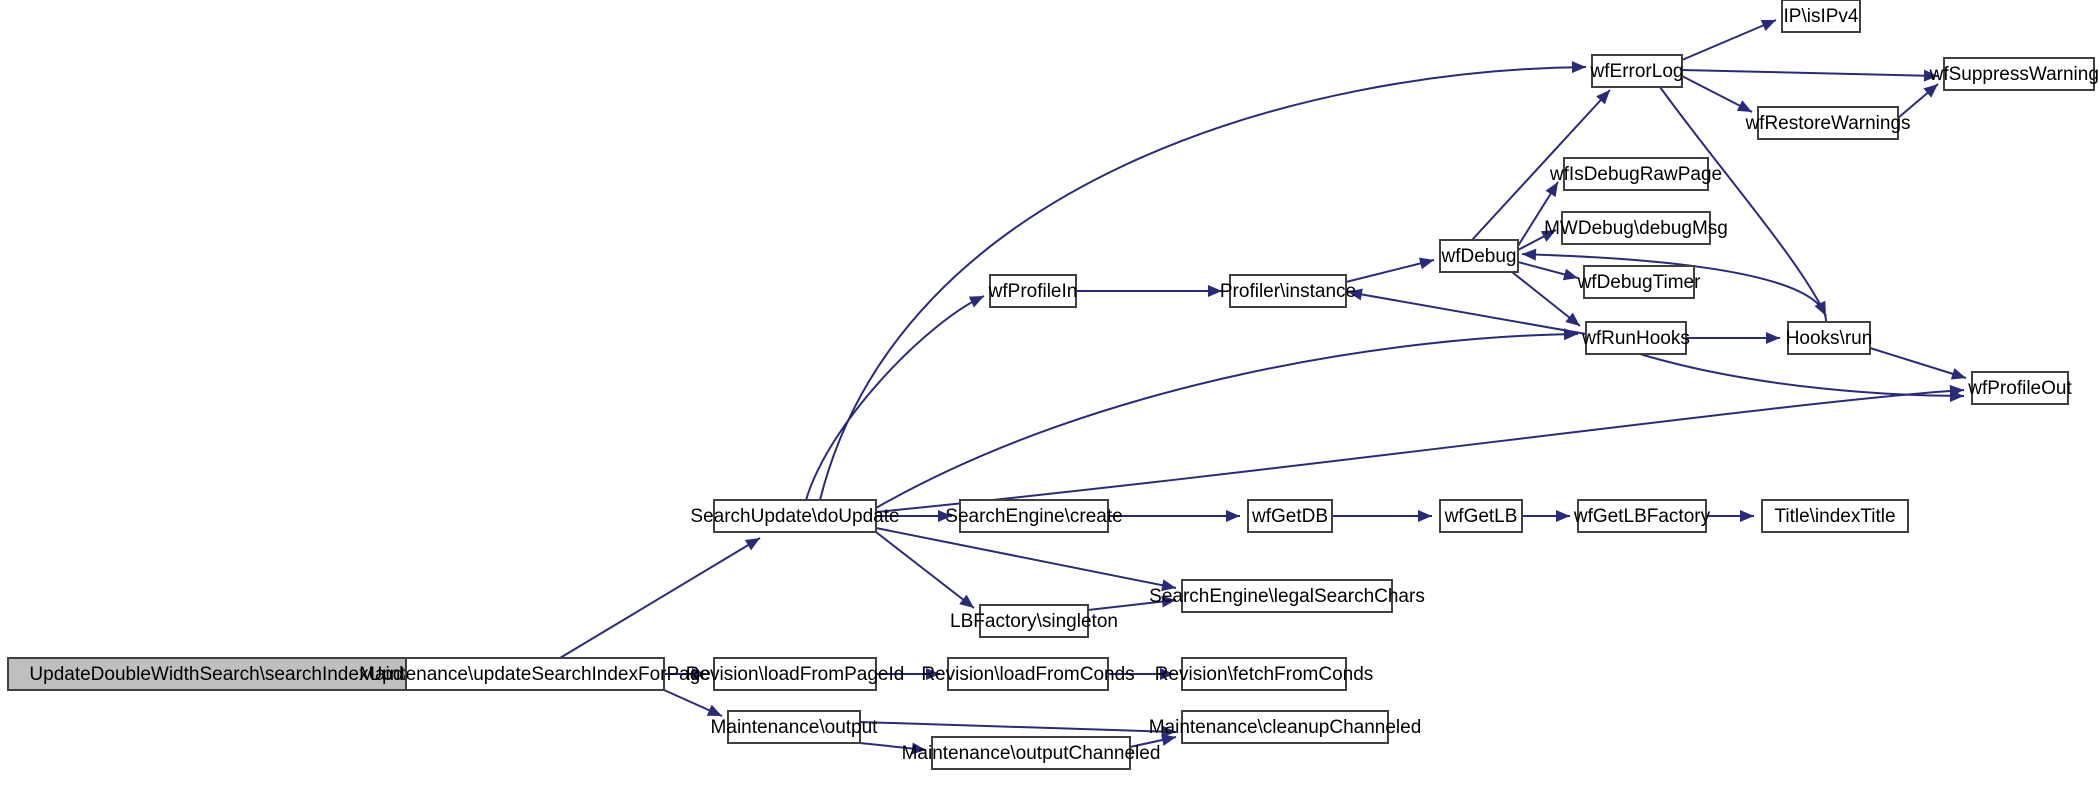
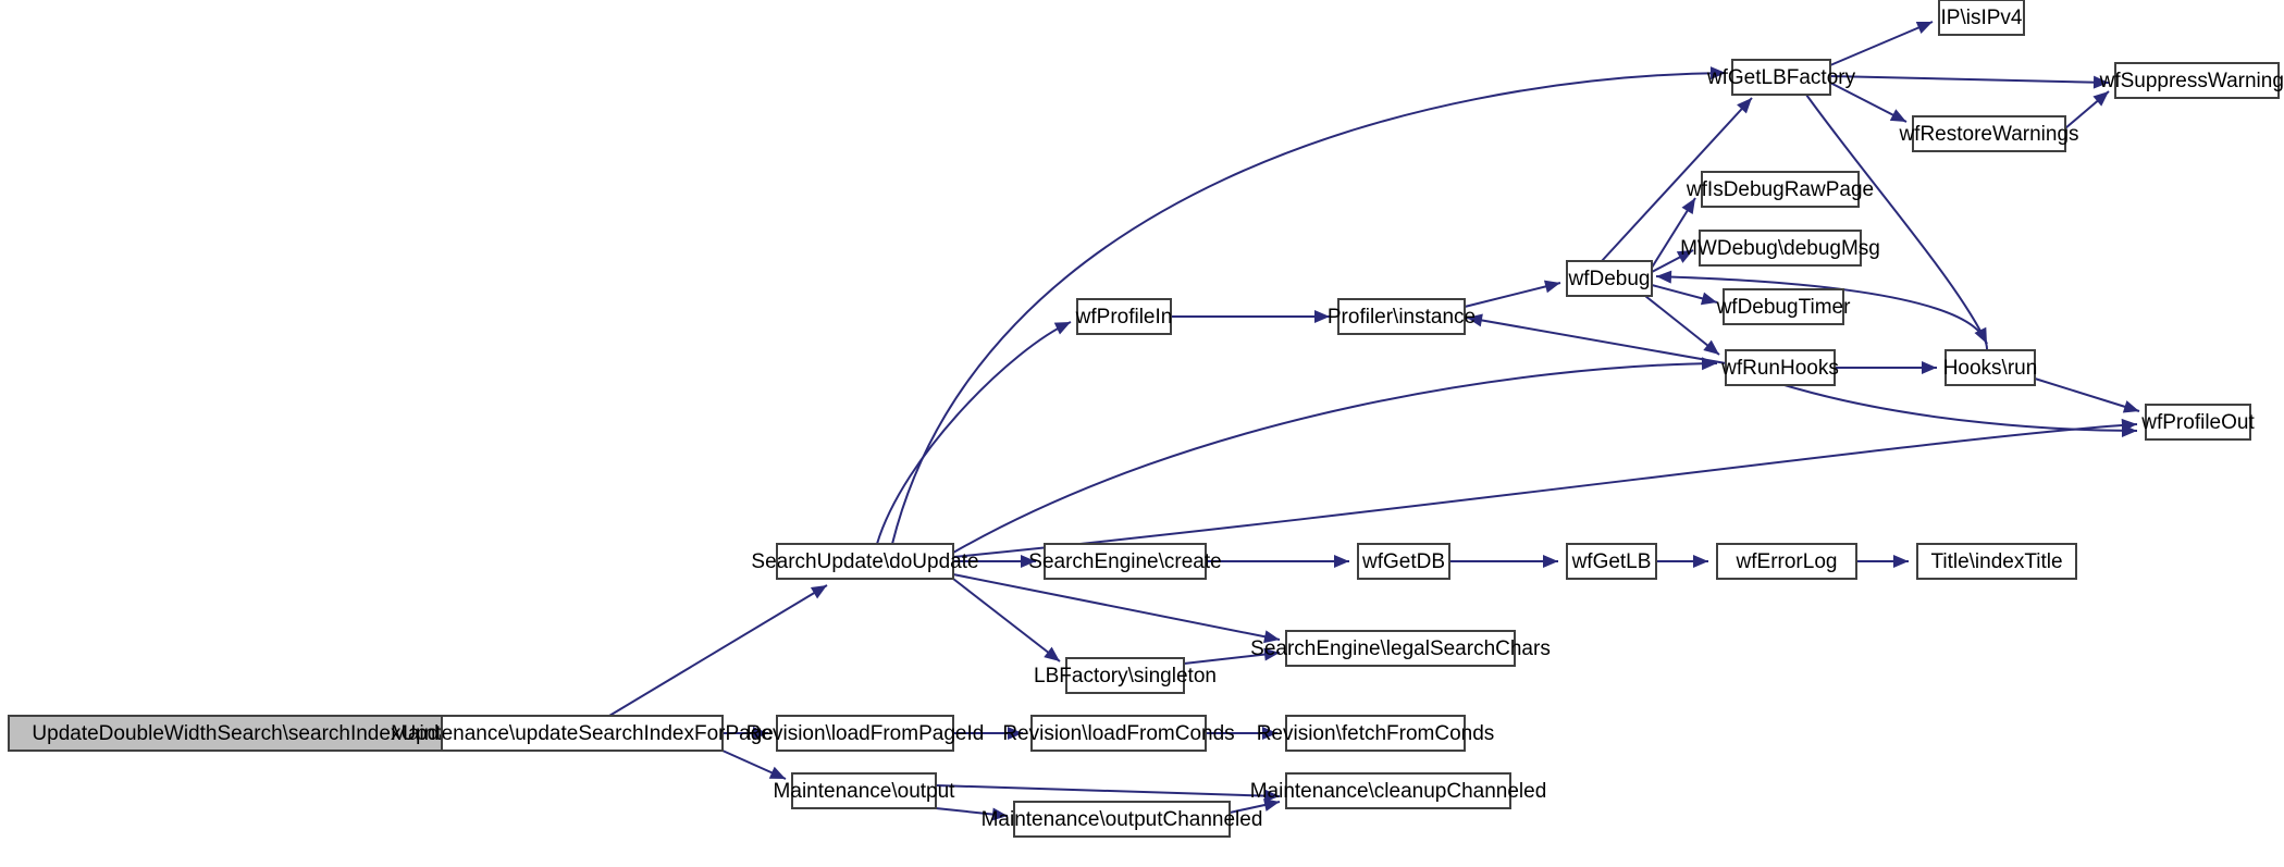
  UpdateDoubleWidthSearch\searchIndexUpd
  Maintenance\updateSearchIndexForPage
  Revision\loadFromPageId
  Revision\loadFromConds
  Revision\fetchFromConds
  Maintenance\output
  Maintenance\outputChanneled
  Maintenance\cleanupChanneled
  SearchUpdate\doUpdate
  SearchEngine\create
  wfGetDB
  wfGetLB
- wfGetLBFactory
+ wfErrorLog
  Title\indexTitle
  SearchEngine\legalSearchChars
  LBFactory\singleton
  wfProfileIn
  Profiler\instance
  wfDebug
  wfIsDebugRawPage
  MWDebug\debugMsg
  wfDebugTimer
  wfRunHooks
  Hooks\run
- wfErrorLog
+ wfGetLBFactory
  IP\isIPv4
  wfRestoreWarnings
  wfSuppressWarning
  wfProfileOut
